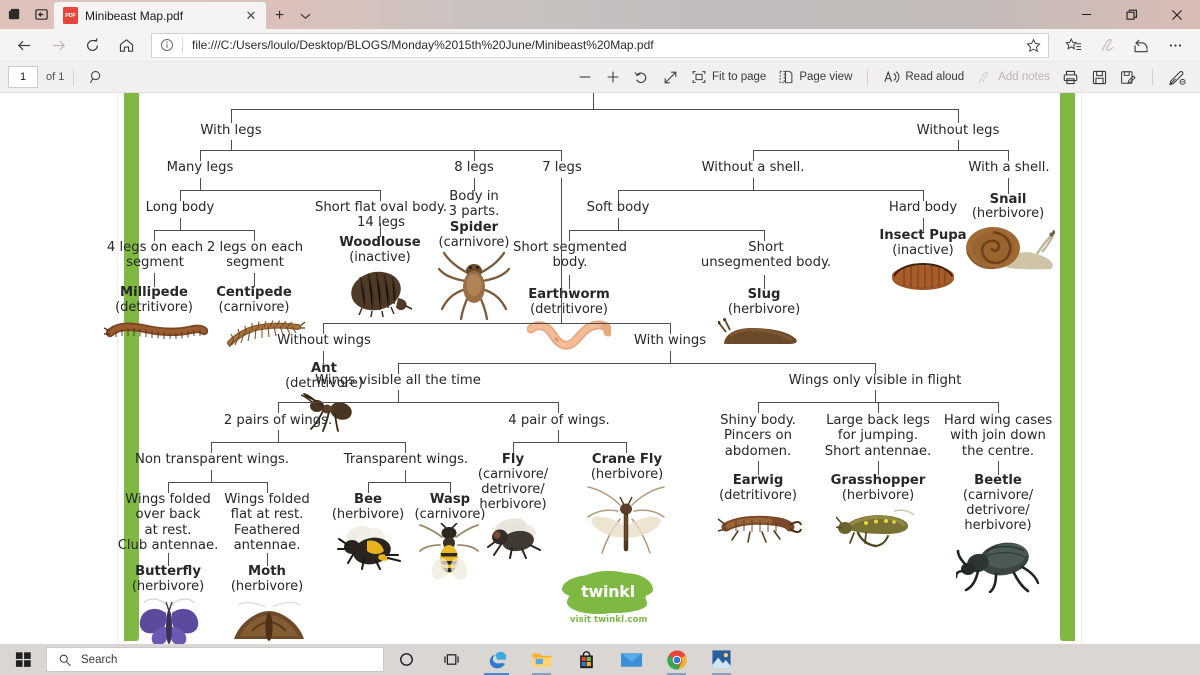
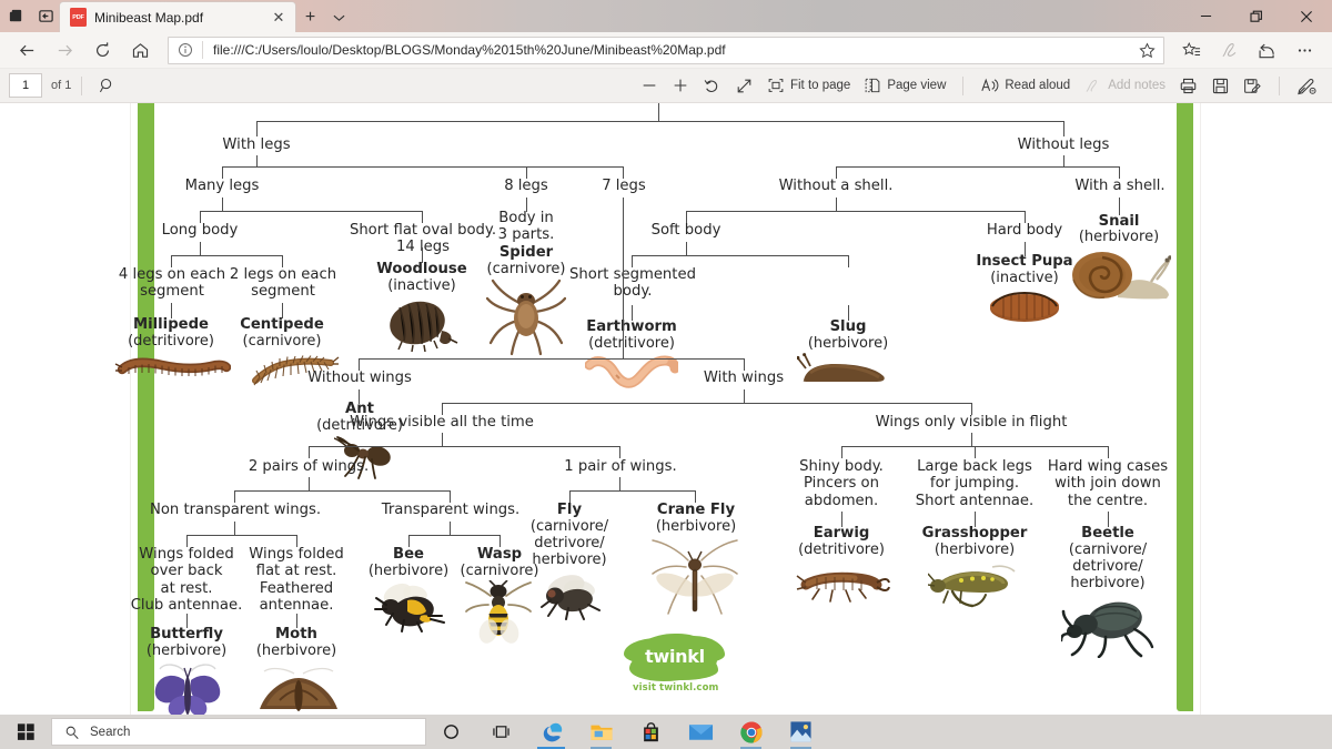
  Minibeast Map.pdf
  ✕
  +
  file:///C:/Users/loulo/Desktop/BLOGS/Monday%2015th%20June/Minibeast%20Map.pdf
  1
  of 1
  Fit to page
  Page view
  Read aloud
  Add notes
  With legs
  Without legs
  Many legs
  8 legs
  7 legs
  Without a shell.
  With a shell.
  Snail
  (herbivore)
  Soft body
  Hard body
  Insect Pupa
  (inactive)
  Short segmented
  body.
- Short
- unsegmented body.
  Earthworm
  (detritivore)
  Slug
  (herbivore)
  Long body
  Short flat oval body.
  14egs
  Body in
  3 parts.
  Spider
  (carnivore)
  Woodlouse
  (inactive)
  4 legs on each
  segment
  2 legs on each
  segment
  Millipede
  (detritivore)
  Centipede
  (carnivore)
  Without wings
  With wings
  Ant
  (detritivore)
  Wings visible all the time
  Wings only visible in flight
  2 pairs of wings.
- 4 pair of wings.
+ 1 pair of wings.
  Non transparent wings.
  Transparent wings.
  Wings folded
  over back
  at rest.
  Club antennae.
  Wings folded
  flat at rest.
  Feathered
  antennae.
  Butterfly
  (herbivore)
  Moth
  (herbivore)
  Bee
  (herbivore)
  Wasp
  (carnivore)
  Fly
  (carnivore/
  detrivore/
  herbivore)
  Crane Fly
  (herbivore)
  Shiny body.
  Pincers on
  abdomen.
  Large back legs
  for jumping.
  Short antennae.
  Hard wing cases
  with join down
  the centre.
  Earwig
  (detritivore)
  Grasshopper
  (herbivore)
  Beetle
  (carnivore/
  detrivore/
  herbivore)
  twinkl
  visit twinkl.com
  Search
